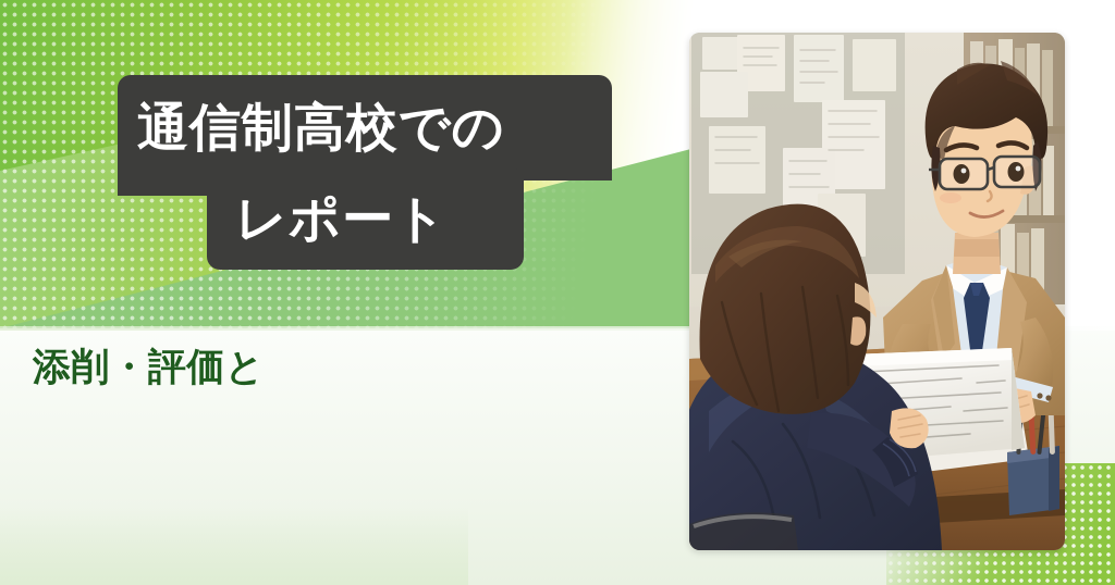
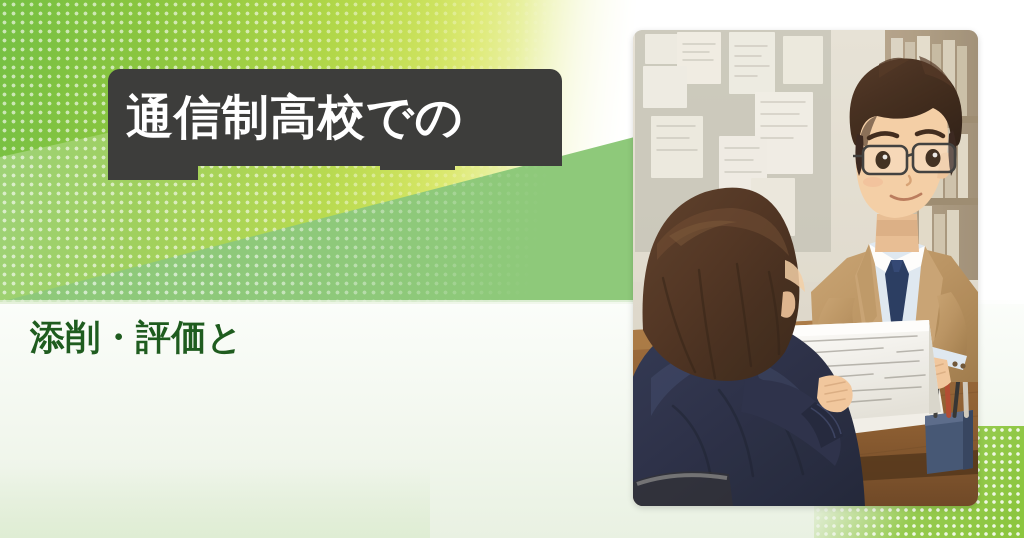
  通信制高校での
- レポート
  添削・評価と
